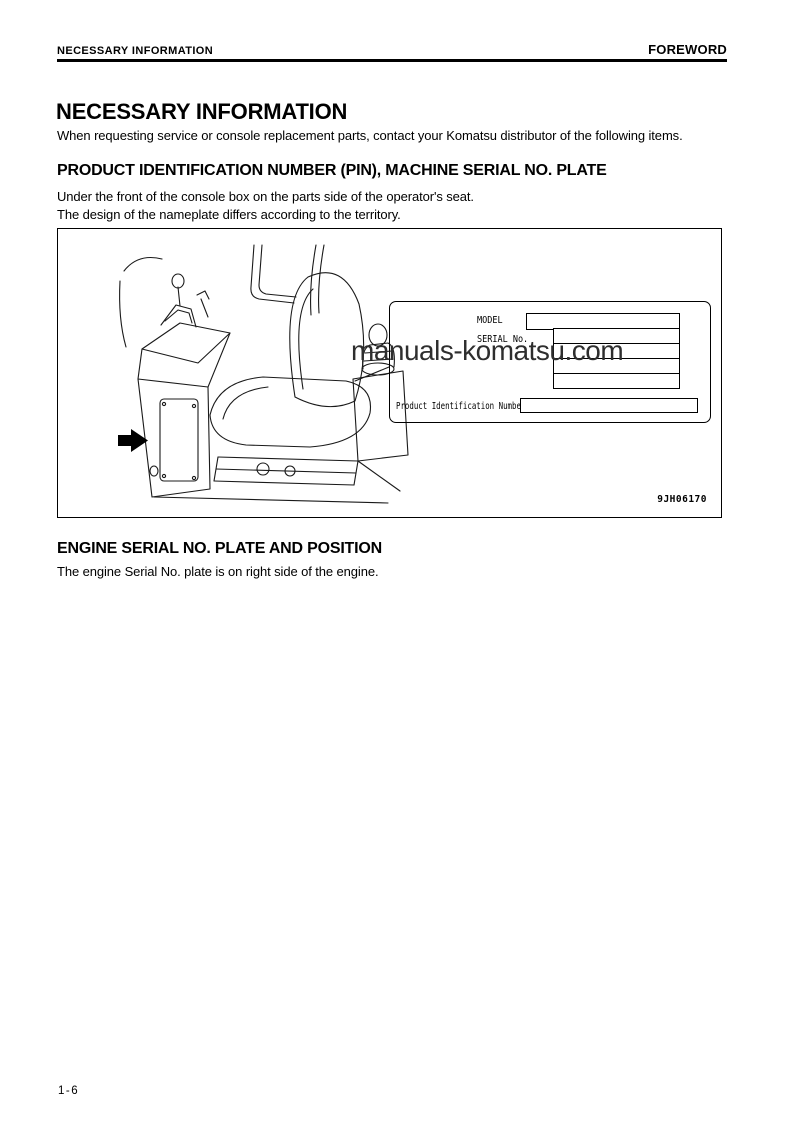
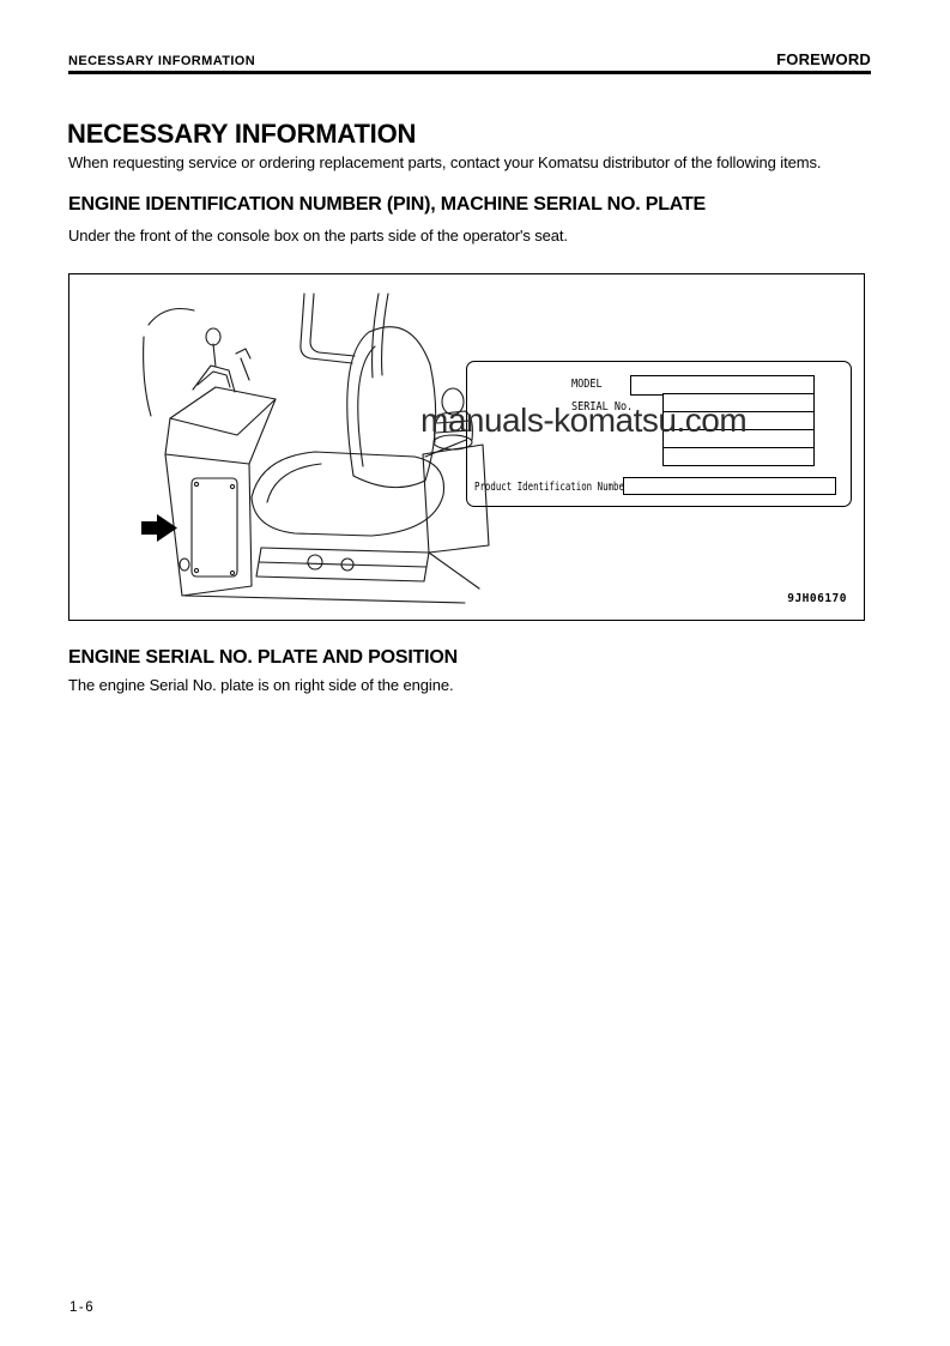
  NECESSARY INFORMATION
  FOREWORD
  NECESSARY INFORMATION
- When requesting service or console replacement parts, contact your Komatsu distributor of the following items.
+ When requesting service or ordering replacement parts, contact your Komatsu distributor of the following items.
- PRODUCT IDENTIFICATION NUMBER (PIN), MACHINE SERIAL NO. PLATE
+ ENGINE IDENTIFICATION NUMBER (PIN), MACHINE SERIAL NO. PLATE
  Under the front of the console box on the parts side of the operator's seat.
- The design of the nameplate differs according to the territory.
  MODEL
  SERIAL No.
  Product Identification Numbe
  manuals-komatsu.com
  9JH06170
  ENGINE SERIAL NO. PLATE AND POSITION
  The engine Serial No. plate is on right side of the engine.
  1-6
